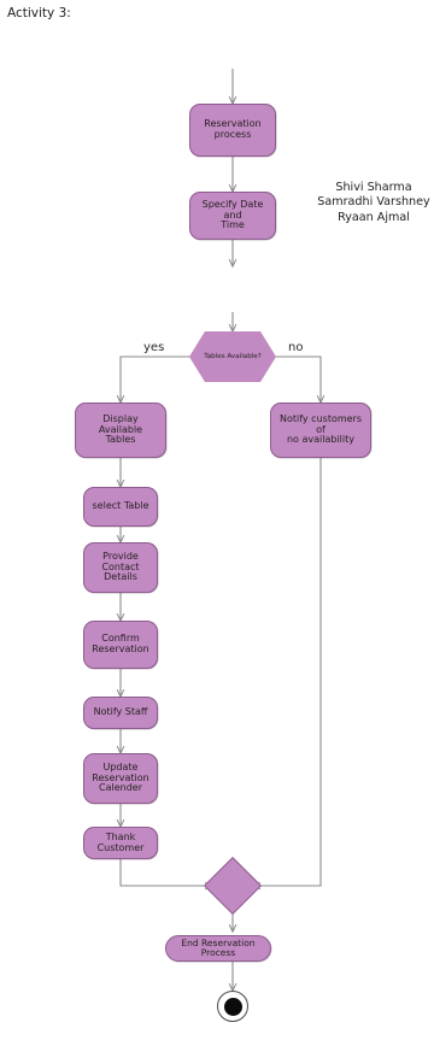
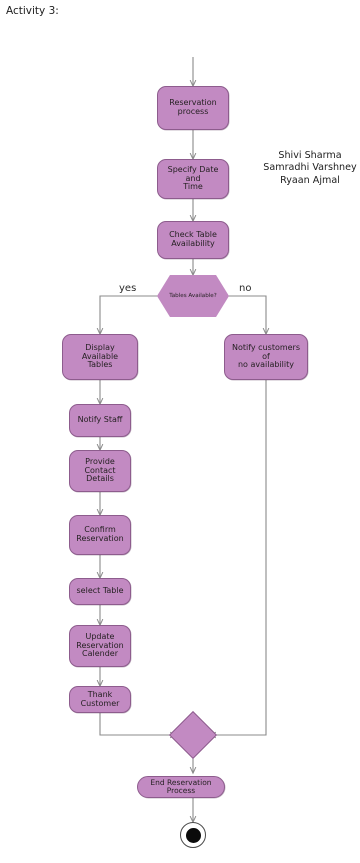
  Activity 3:
  Shivi Sharma
  Samradhi Varshney
  Ryaan Ajmal
  Reservation
  process
  Specify Date and
  Time
+ Check Table
+ Availability
  yes
  no
  Display Available
  Tables
  Notify customers of
  no availability
- select Table
+ Notify Staff
  Provide
  Contact
  Details
  Confirm
  Reservation
- Notify Staff
+ select Table
  Update
  Reservation
  Calender
  Thank
  Customer
  End Reservation Process
